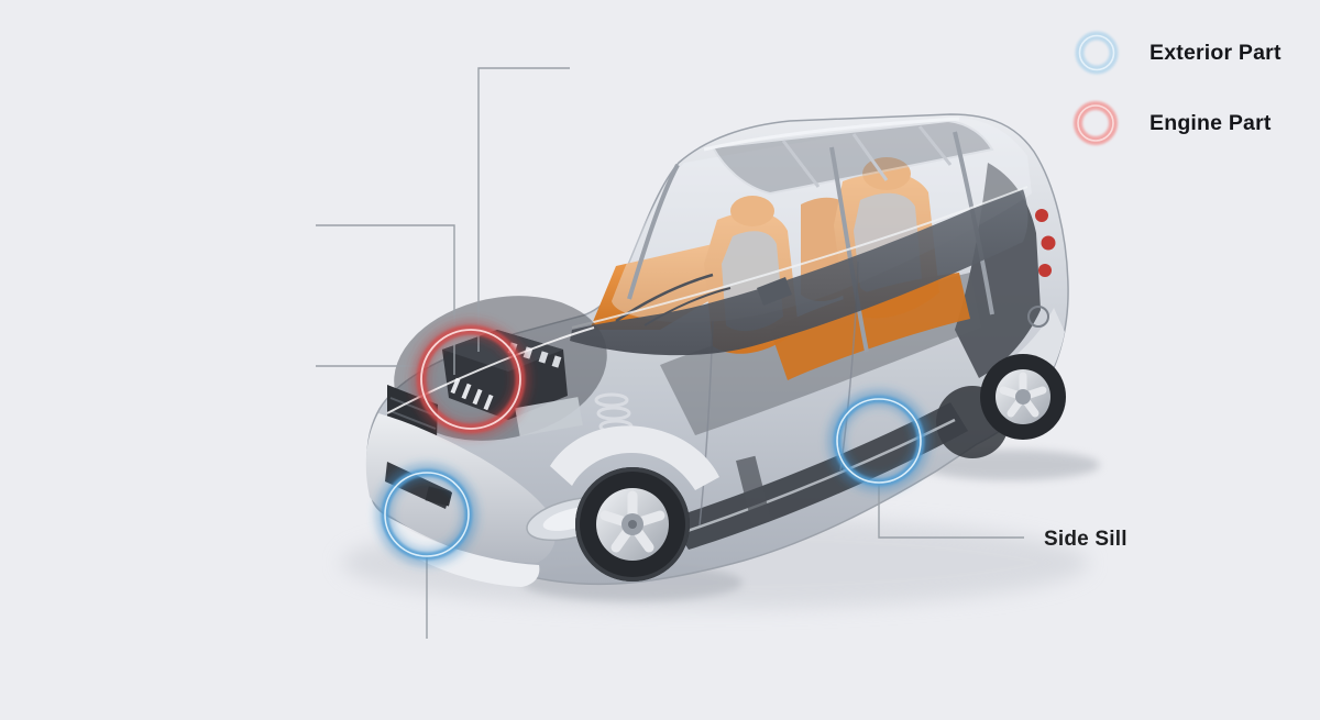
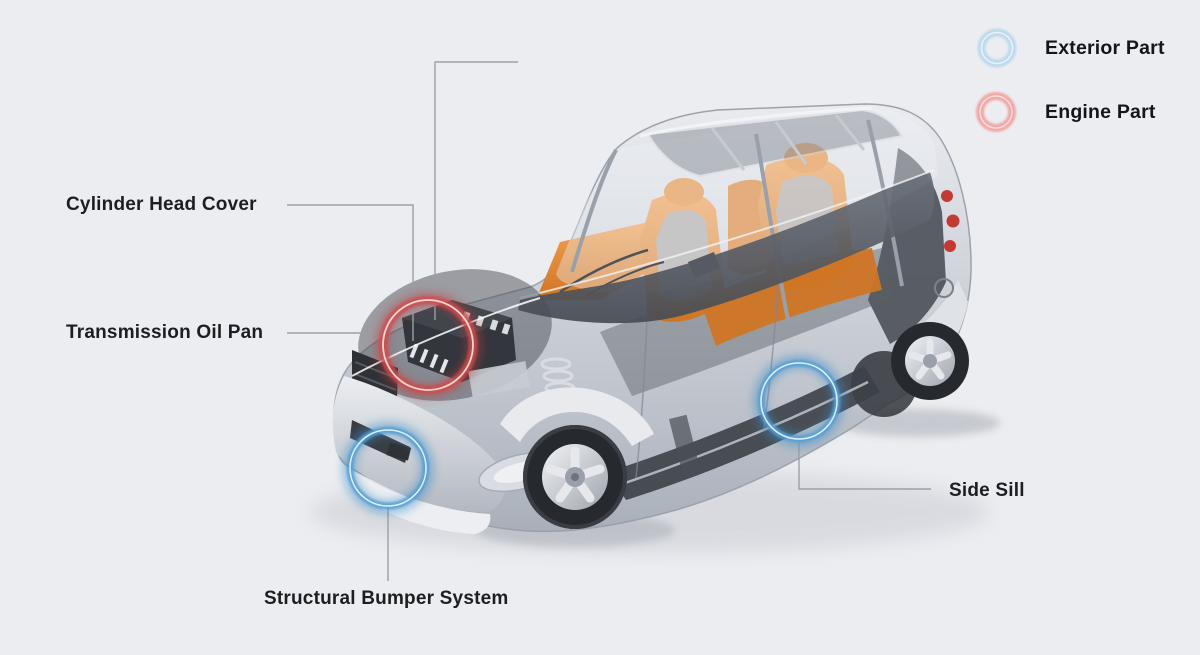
+ Cylinder Head Cover
+ Transmission Oil Pan
+ Structural Bumper System
  Side Sill
  Exterior Part
  Engine Part
